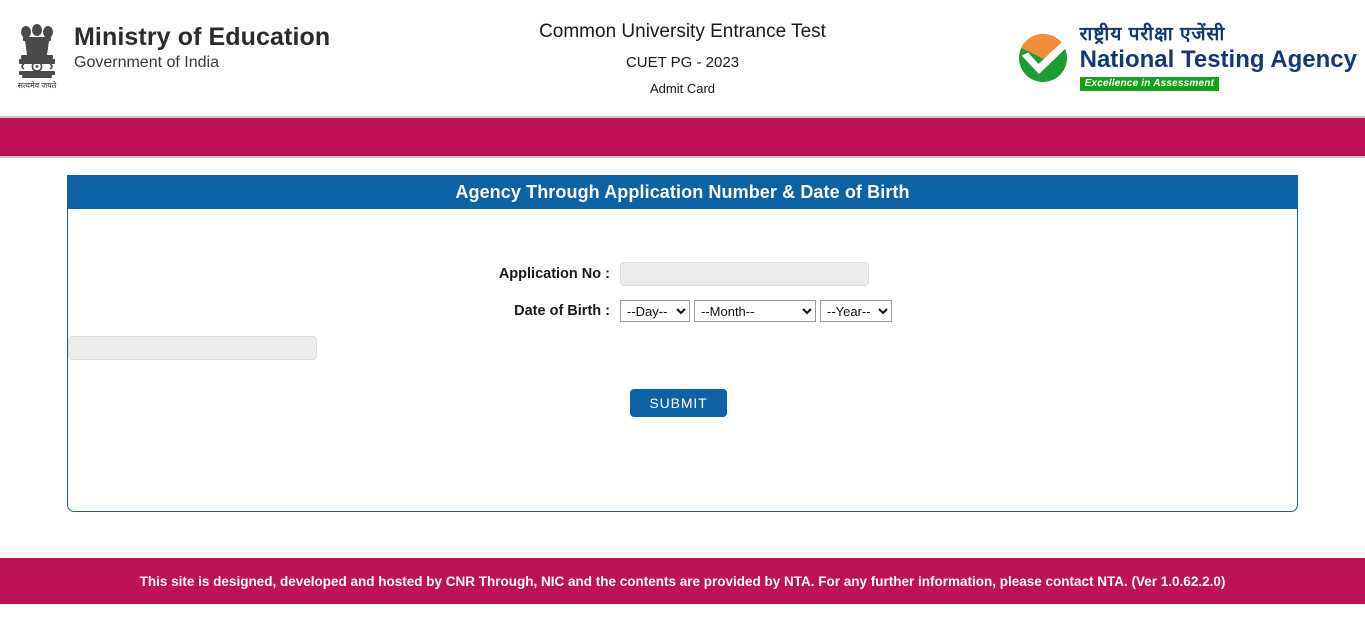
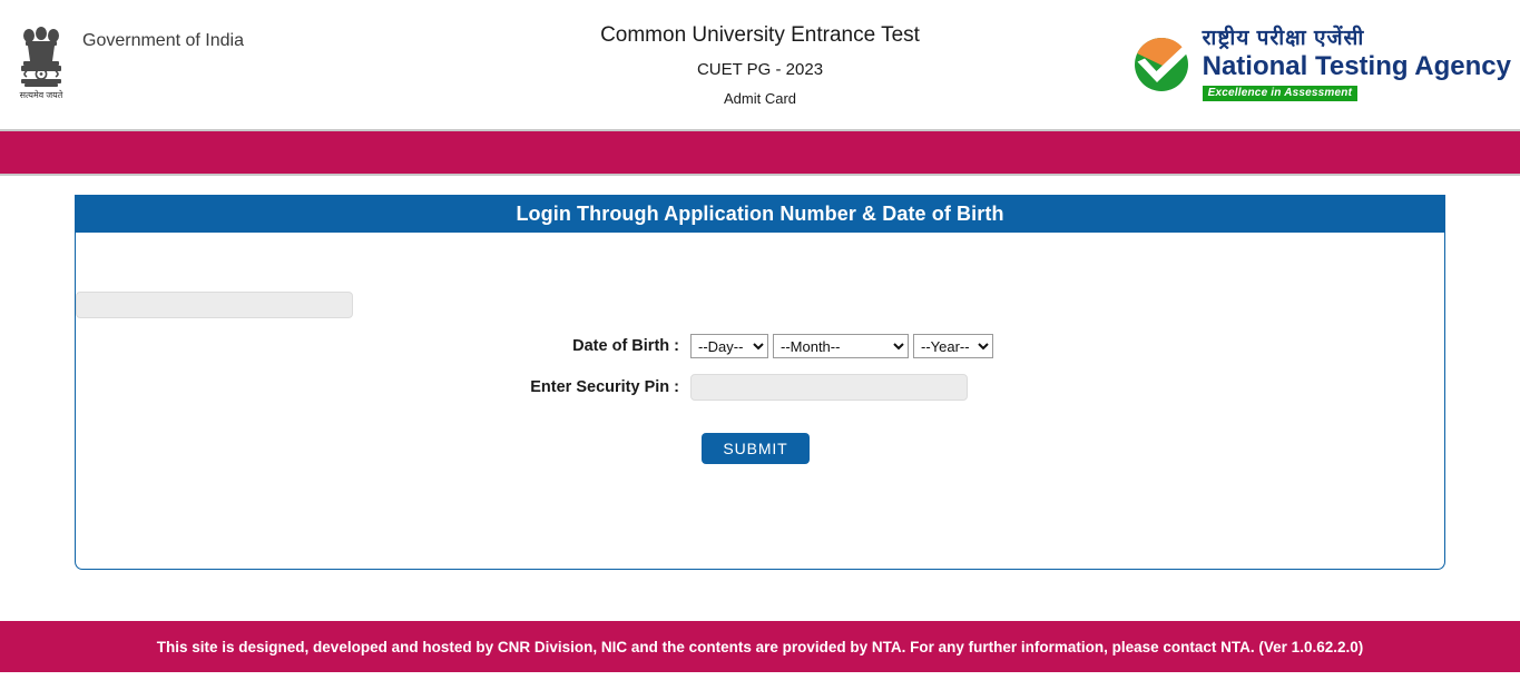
  सत्यमेव जयते
- Ministry of Education
  Government of India
  Common University Entrance Test
  CUET PG - 2023
  Admit Card
  राष्ट्रीय परीक्षा एजेंसी
  National Testing Agency
  Excellence in Assessment
- Agency Through Application Number & Date of Birth
+ Login Through Application Number & Date of Birth
- Application No :
  Date of Birth :
  --Day--
  --Month--
  --Year--
+ Enter Security Pin :
  SUBMIT
- This site is designed, developed and hosted by CNR Through, NIC and the contents are provided by NTA. For any further information, please contact NTA. (Ver 1.0.62.2.0)
+ This site is designed, developed and hosted by CNR Division, NIC and the contents are provided by NTA. For any further information, please contact NTA. (Ver 1.0.62.2.0)
